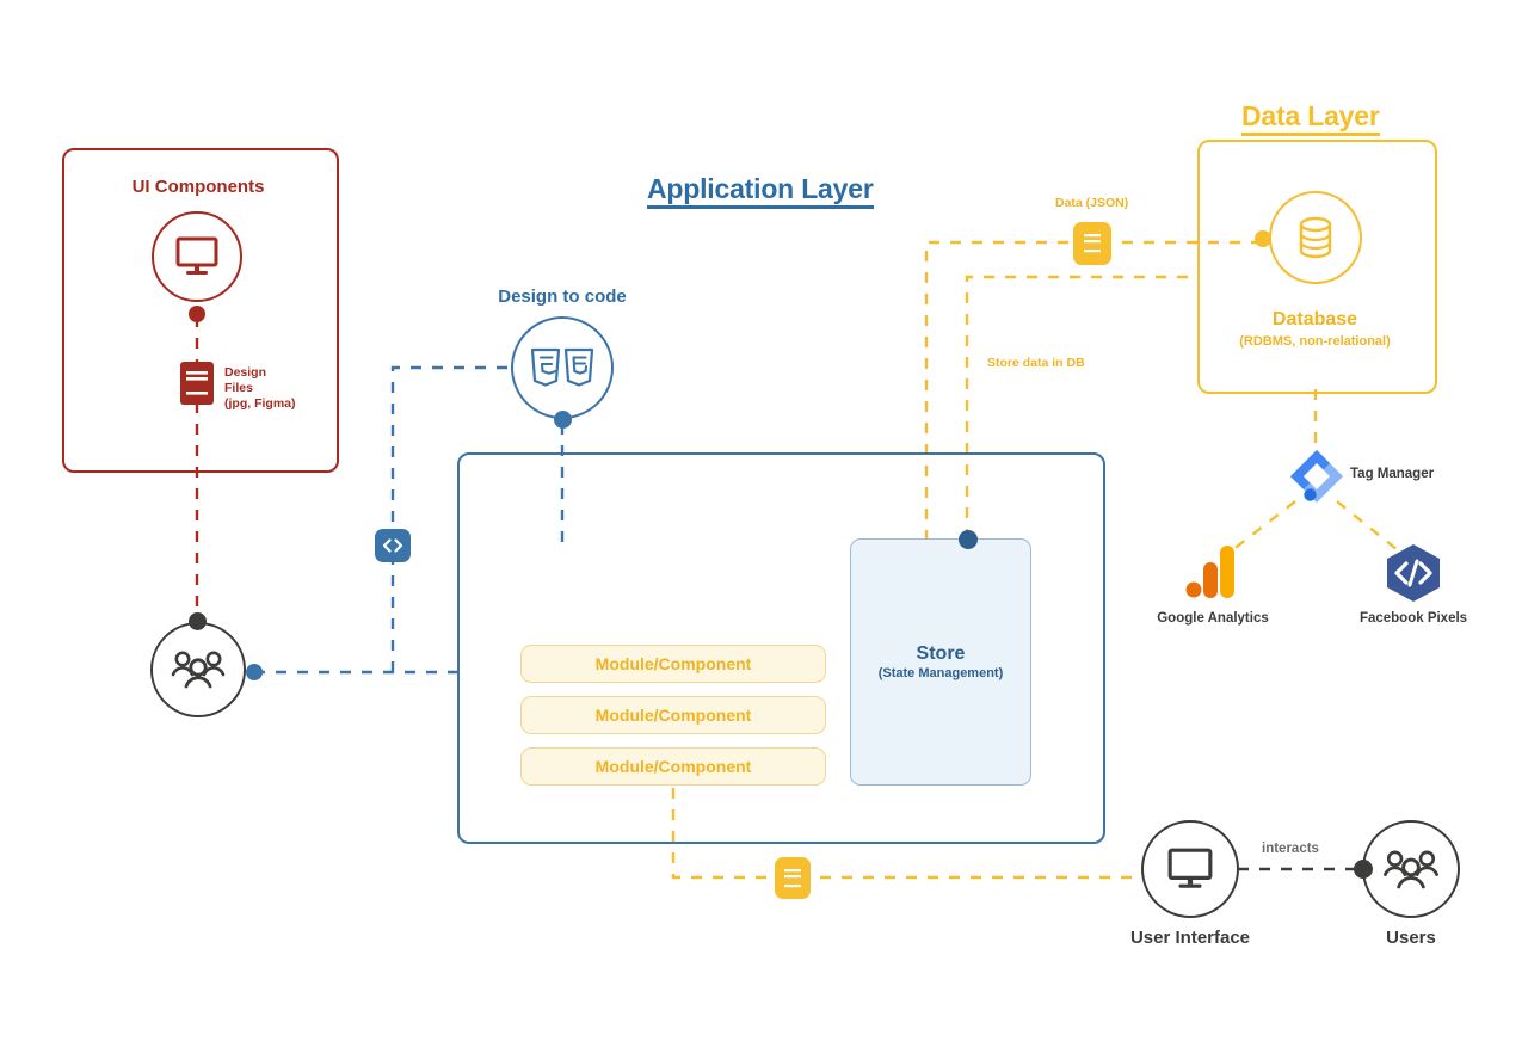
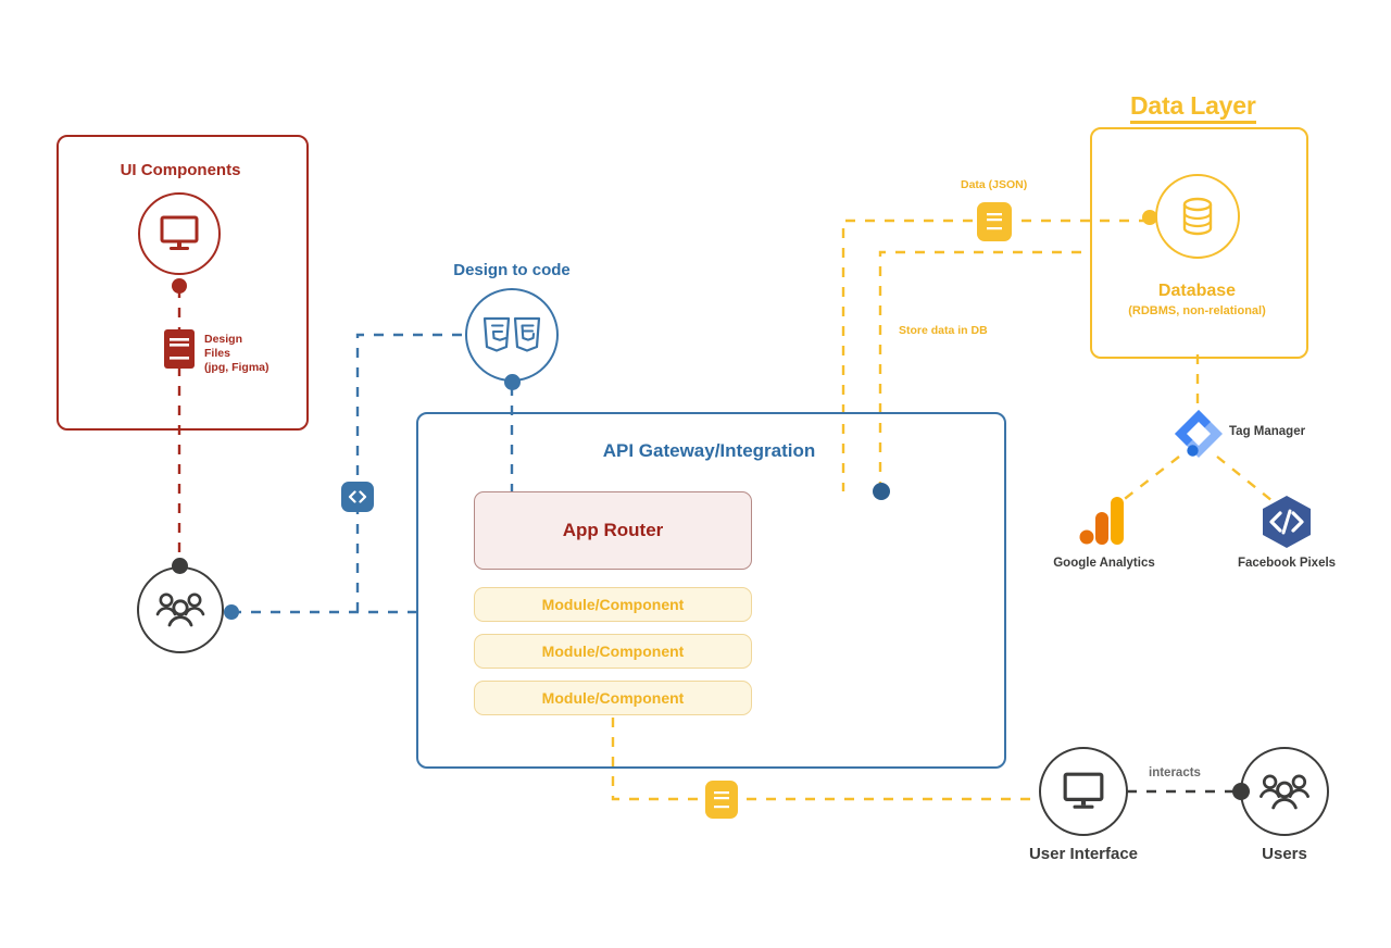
  UI Components
  Design
  Files
  (jpg, Figma)
- Application Layer
  Design to code
+ API Gateway/Integration
+ App Router
  Module/Component
  Module/Component
  Module/Component
- Store
- (State Management)
  Data Layer
  Database
  (RDBMS, non-relational)
  Data (JSON)
  Store data in DB
  Tag Manager
  Google Analytics
  Facebook Pixels
  User Interface
  interacts
  Users
